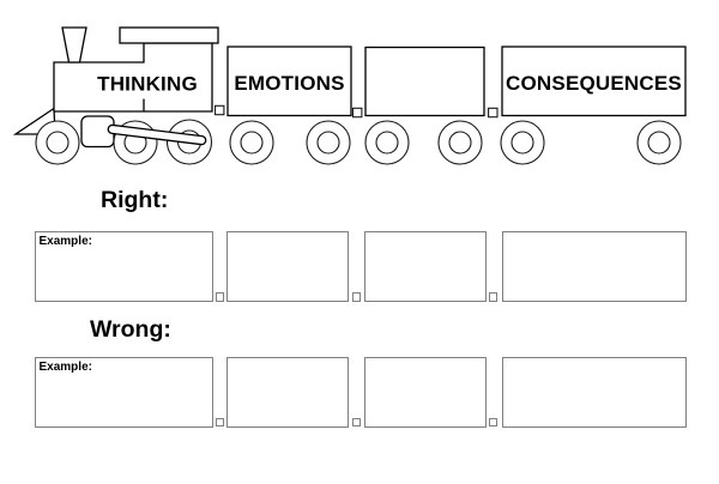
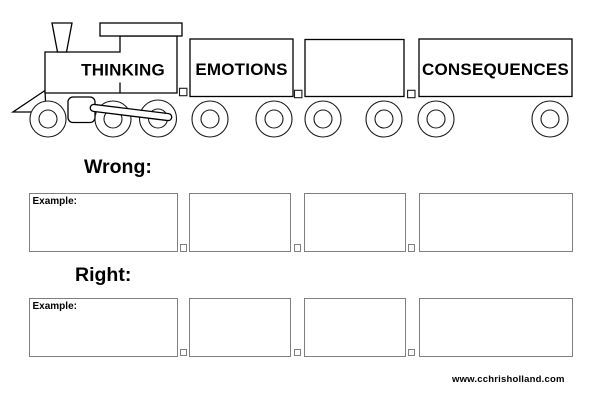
  THINKING
  EMOTIONS
  CONSEQUENCES
- Right:
+ Wrong:
  Example:
- Wrong:
+ Right:
  Example:
+ www.cchrisholland.com
